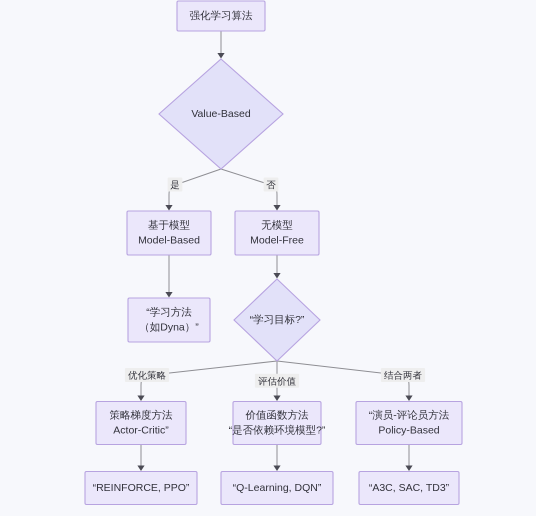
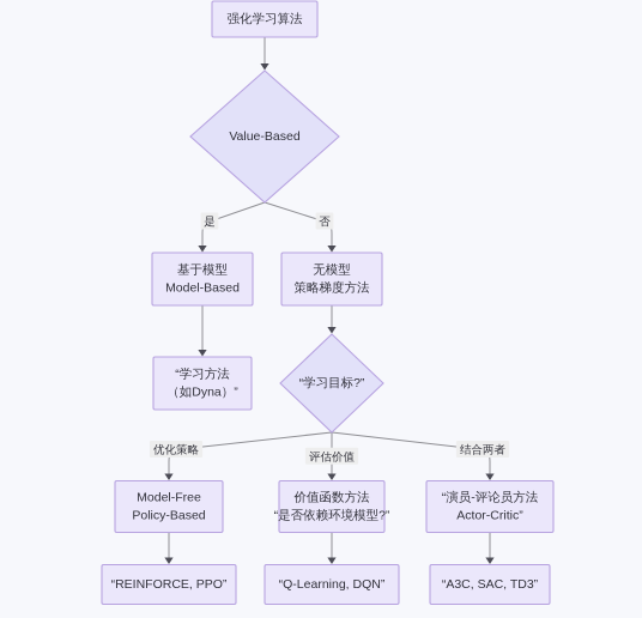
  强化学习算法
  Value-Based
  基于模型
  Model-Based
  无模型
- Model-Free
+ 策略梯度方法
  “学习方法
  （如Dyna）”
  “学习目标?”
- 策略梯度方法
+ Model-Free
- Actor-Critic”
+ Policy-Based
  价值函数方法
  “是否依赖环境模型?”
  “演员-评论员方法
- Policy-Based
+ Actor-Critic”
  “REINFORCE, PPO”
  “Q-Learning, DQN”
  “A3C, SAC, TD3”
  是
  否
  优化策略
  评估价值
  结合两者
